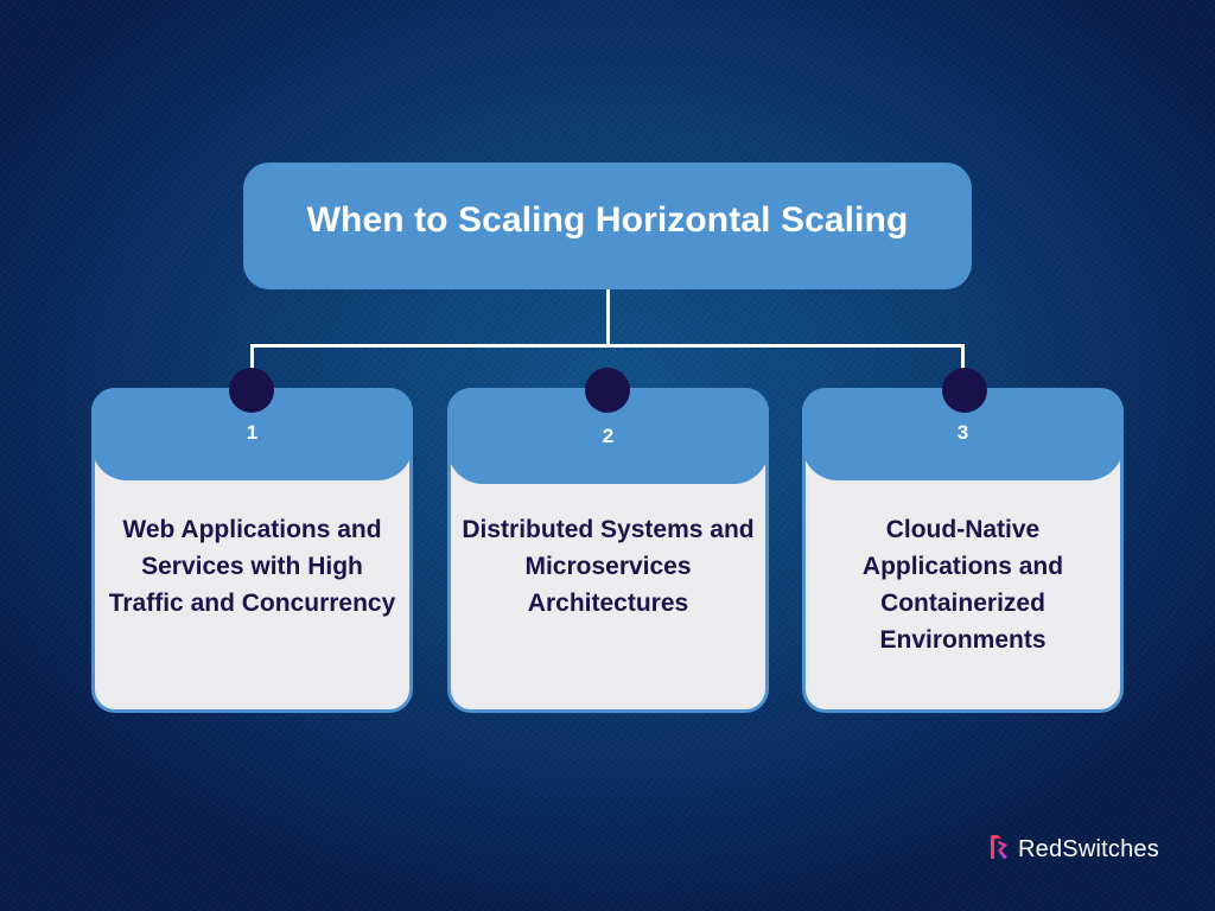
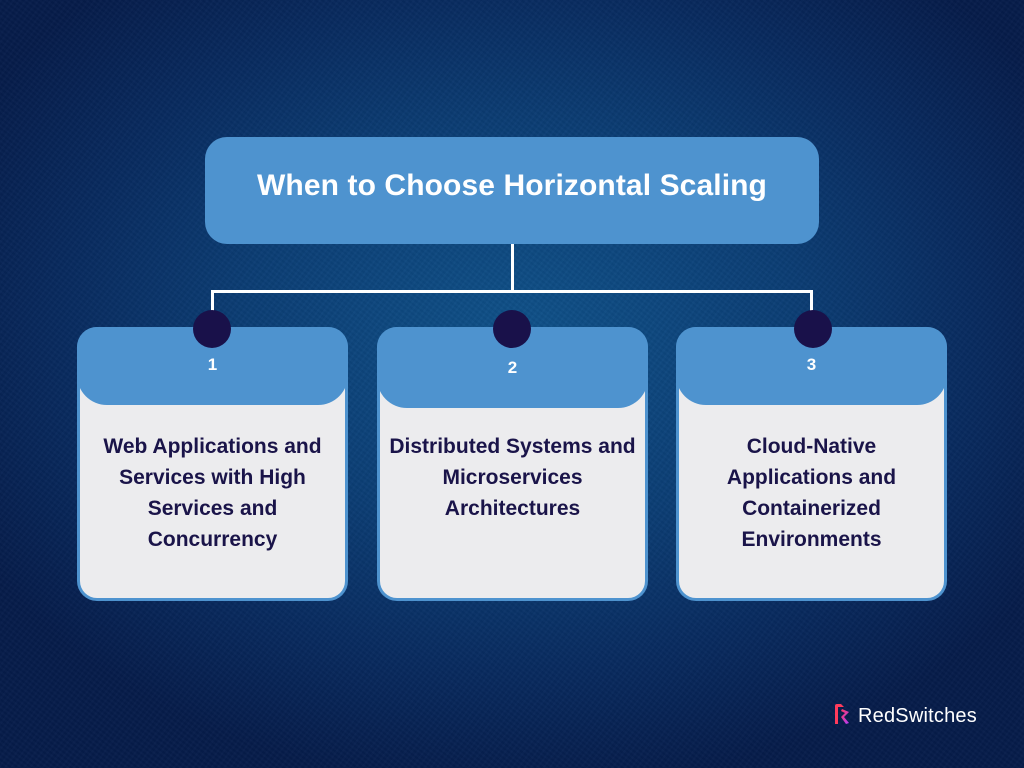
- When to Scaling Horizontal Scaling
+ When to Choose Horizontal Scaling
  1
- Web Applications and Services with High Traffic and Concurrency
+ Web Applications and Services with High Services and Concurrency
  2
  Distributed Systems and Microservices Architectures
  3
  Cloud-Native Applications and Containerized Environments
  RedSwitches
